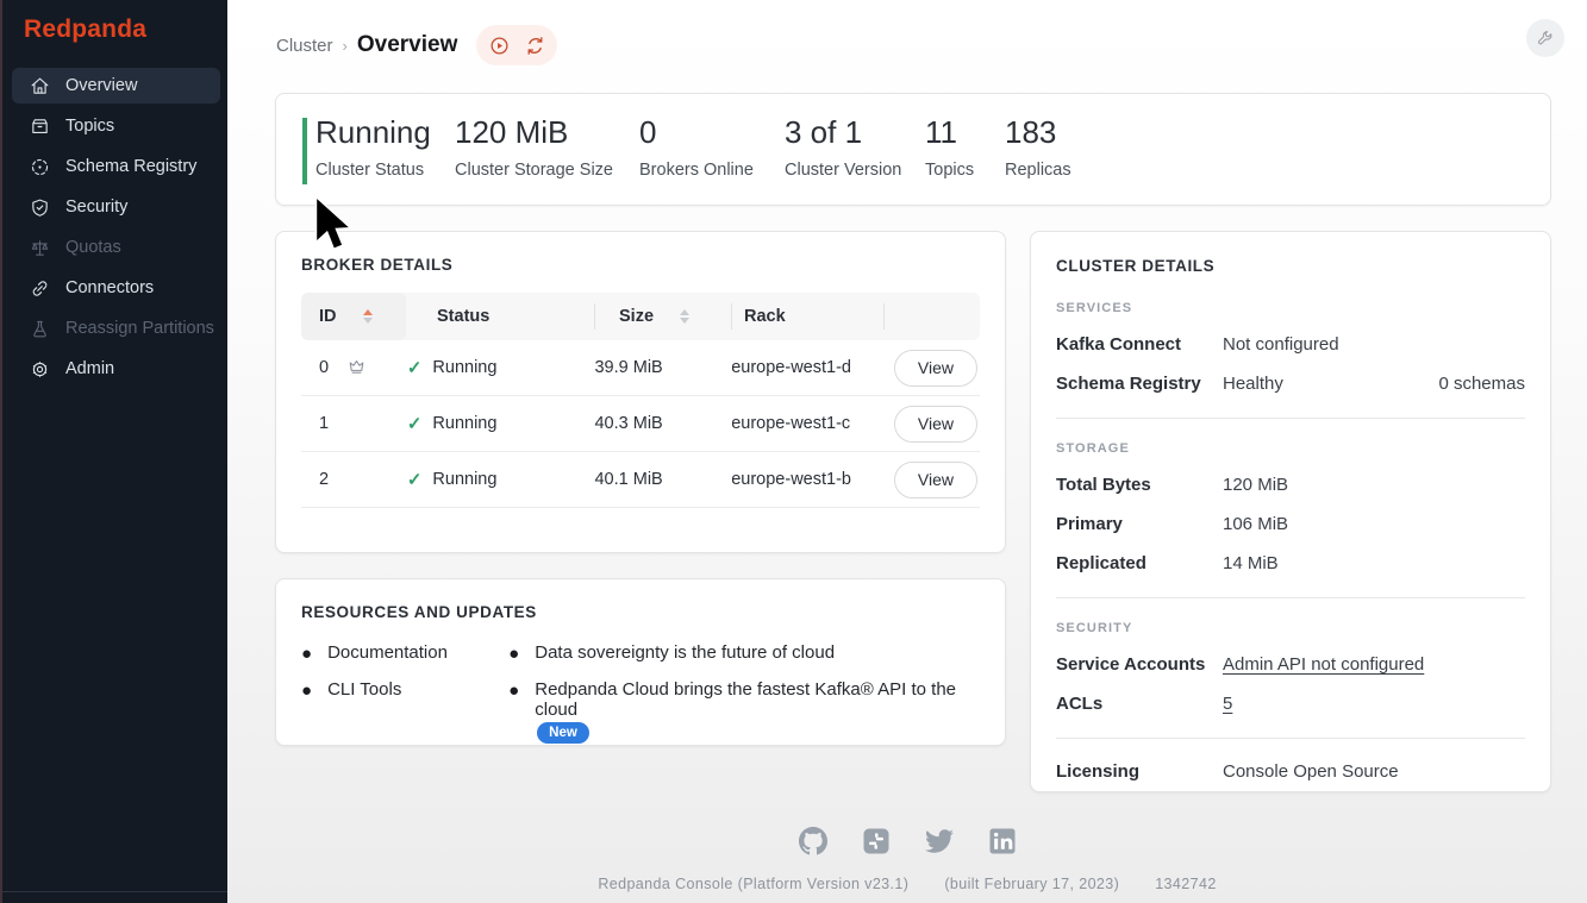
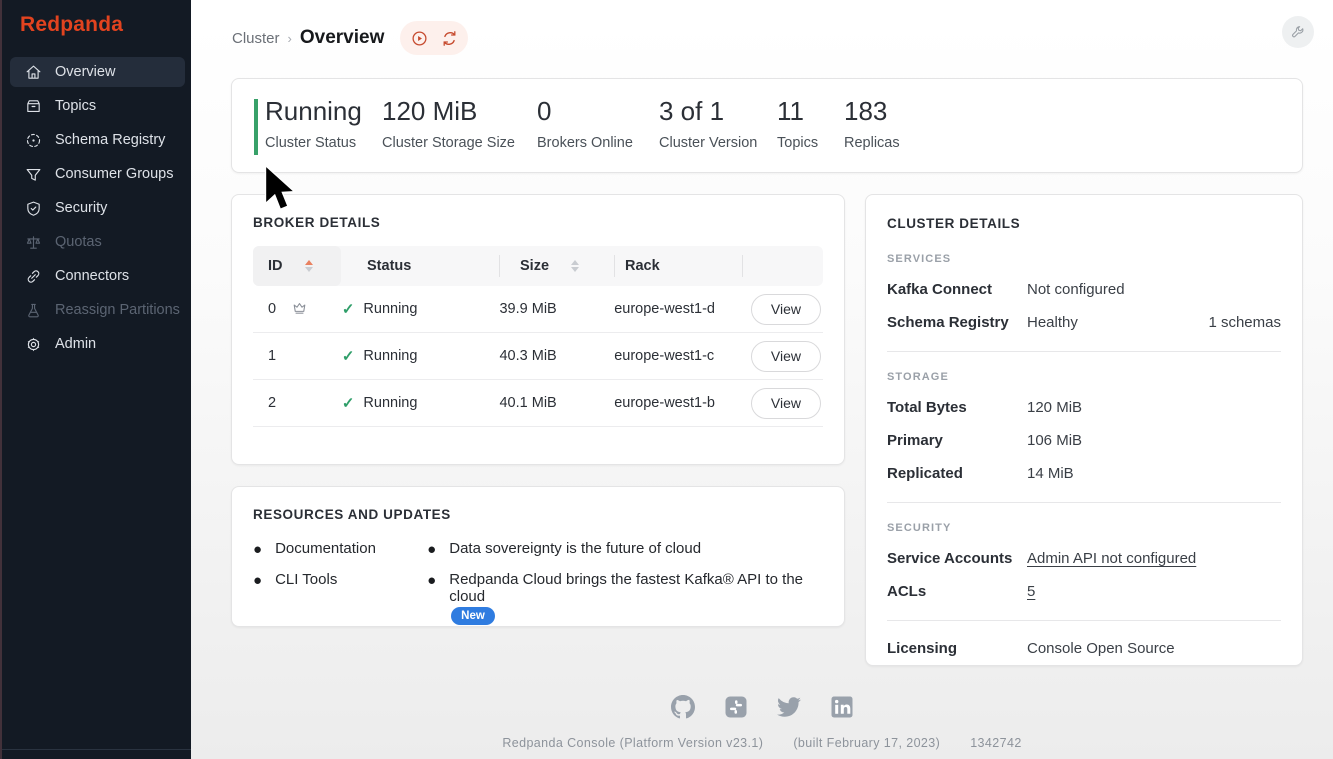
  Redpanda
  Overview
  Topics
  Schema Registry
+ Consumer Groups
  Security
  Quotas
  Connectors
  Reassign Partitions
  Admin
  Cluster
  ›
  Overview
  Running
  Cluster Status
  120 MiB
  Cluster Storage Size
  0
  Brokers Online
  3 of 1
  Cluster Version
  11
  Topics
  183
  Replicas
  BROKER DETAILS
  ID
  Status
  Size
  Rack
  0
  ✓
  Running
  39.9 MiB
  europe-west1-d
  View
  1
  ✓
  Running
  40.3 MiB
  europe-west1-c
  View
  2
  ✓
  Running
  40.1 MiB
  europe-west1-b
  View
  RESOURCES AND UPDATES
  ●
  Documentation
  ●
  CLI Tools
  ●
  Data sovereignty is the future of cloud
  ●
  Redpanda Cloud brings the fastest Kafka® API to the cloud
  New
  CLUSTER DETAILS
  SERVICES
  Kafka Connect
  Not configured
  Schema Registry
  Healthy
- 0 schemas
+ 1 schemas
  STORAGE
  Total Bytes
  120 MiB
  Primary
  106 MiB
  Replicated
  14 MiB
  SECURITY
  Service Accounts
  Admin API not configured
  ACLs
  5
  Licensing
  Console Open Source
  Redpanda Console (Platform Version v23.1)
  (built February 17, 2023)
  1342742
